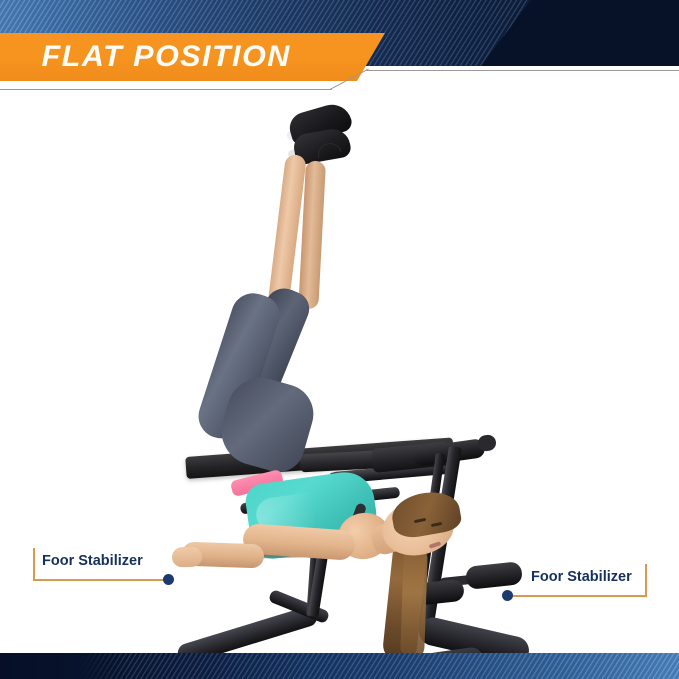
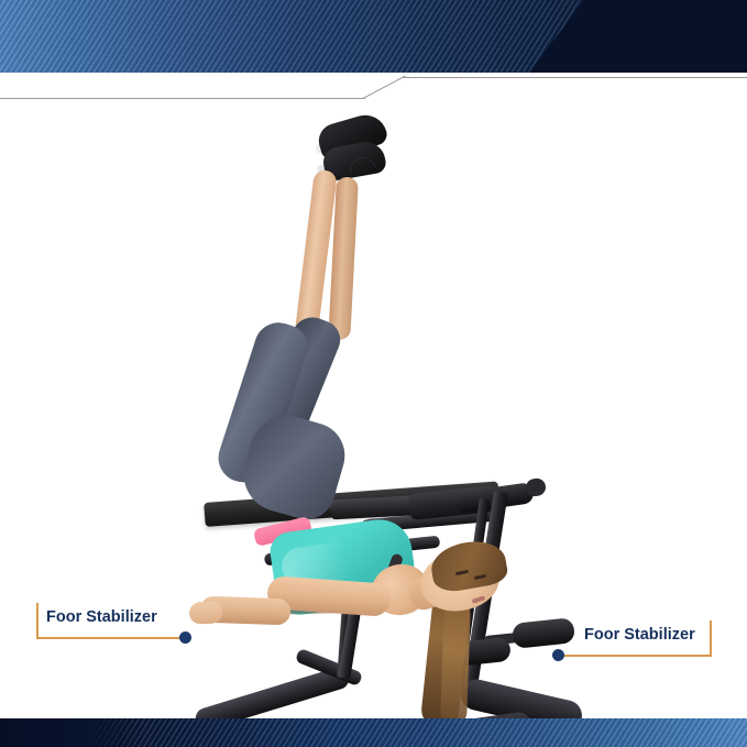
- FLAT POSITION
  Foor Stabilizer
  Foor Stabilizer
